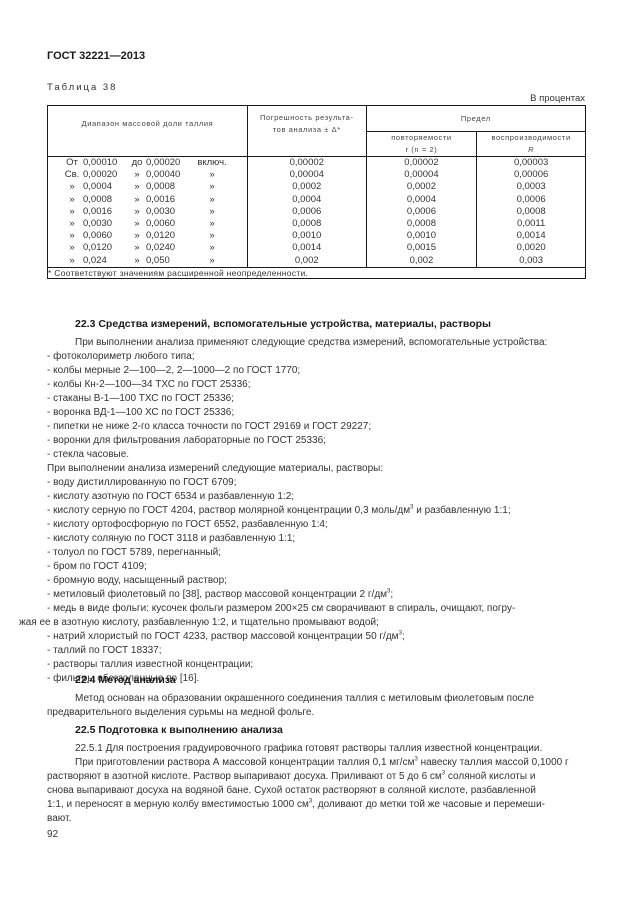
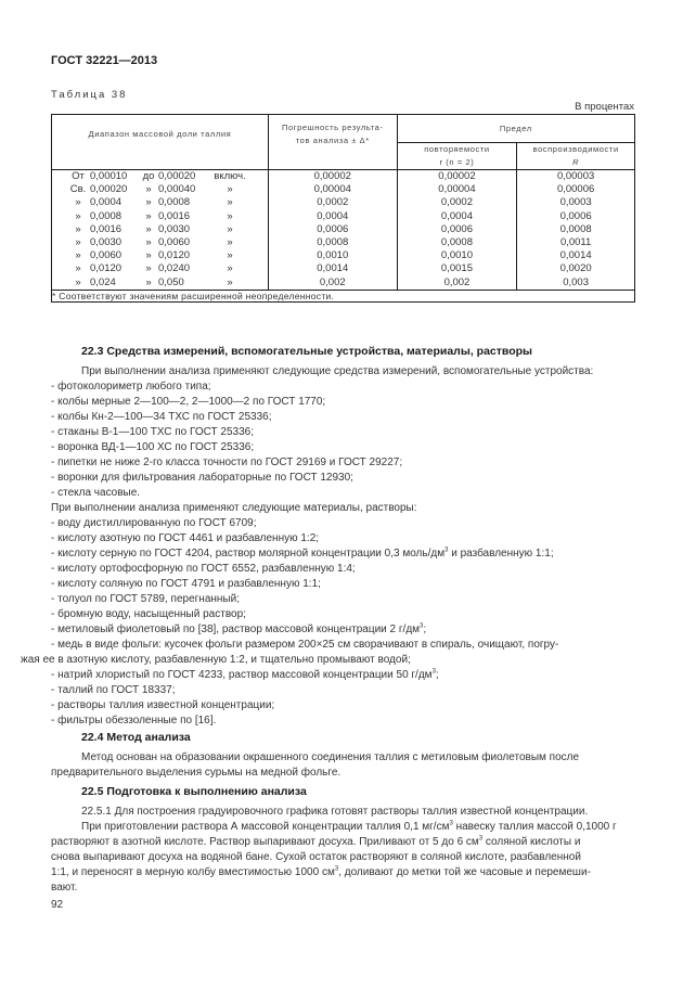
  ГОСТ 32221—2013
  Таблица 38
  В процентах
  Диапазон массовой доли таллия	Погрешность результа-тов анализа ± Δ*	Предел
  повторяемости r (n = 2)	воспроизводимости R
  От 0,00010 до 0,00020 включ.Св. 0,00020 » 0,00040 »» 0,0004 » 0,0008 »» 0,0008 » 0,0016 »» 0,0016 » 0,0030 »» 0,0030 » 0,0060 »» 0,0060 » 0,0120 »» 0,0120 » 0,0240 »» 0,024 » 0,050 »	0,000020,000040,00020,00040,00060,00080,00100,00140,002	0,000020,000040,00020,00040,00060,00080,00100,00150,002	0,000030,000060,00030,00060,00080,00110,00140,00200,003
  * Соответствуют значениям расширенной неопределенности.
  22.3 Средства измерений, вспомогательные устройства, материалы, растворы
  При выполнении анализа применяют следующие средства измерений, вспомогательные устройства:
  - фотоколориметр любого типа;
  - колбы мерные 2—100—2, 2—1000—2 по ГОСТ 1770;
  - колбы Кн-2—100—34 ТХС по ГОСТ 25336;
  - стаканы В-1—100 ТХС по ГОСТ 25336;
  - воронка ВД-1—100 ХС по ГОСТ 25336;
  - пипетки не ниже 2-го класса точности по ГОСТ 29169 и ГОСТ 29227;
- - воронки для фильтрования лабораторные по ГОСТ 25336;
+ - воронки для фильтрования лабораторные по ГОСТ 12930;
  - стекла часовые.
- При выполнении анализа измерений следующие материалы, растворы:
+ При выполнении анализа применяют следующие материалы, растворы:
  - воду дистиллированную по ГОСТ 6709;
- - кислоту азотную по ГОСТ 6534 и разбавленную 1:2;
+ - кислоту азотную по ГОСТ 4461 и разбавленную 1:2;
  - кислоту серную по ГОСТ 4204, раствор молярной концентрации 0,3 моль/дм и разбавленную 1:1;
  - кислоту ортофосфорную по ГОСТ 6552, разбавленную 1:4;
- - кислоту соляную по ГОСТ 3118 и разбавленную 1:1;
+ - кислоту соляную по ГОСТ 4791 и разбавленную 1:1;
  - толуол по ГОСТ 5789, перегнанный;
- - бром по ГОСТ 4109;
  - бромную воду, насыщенный раствор;
  - метиловый фиолетовый по [38], раствор массовой концентрации 2 г/дм ;
  - медь в виде фольги: кусочек фольги размером 200×25 см сворачивают в спираль, очищают, погру-
  жая ее в азотную кислоту, разбавленную 1:2, и тщательно промывают водой;
  - натрий хлористый по ГОСТ 4233, раствор массовой концентрации 50 г/дм ;
  - таллий по ГОСТ 18337;
  - растворы таллия известной концентрации;
  - фильтры обеззоленные по [16].
  22.4 Метод анализа
  Метод основан на образовании окрашенного соединения таллия с метиловым фиолетовым после
  предварительного выделения сурьмы на медной фольге.
  22.5 Подготовка к выполнению анализа
  22.5.1 Для построения градуировочного графика готовят растворы таллия известной концентрации.
  При приготовлении раствора А массовой концентрации таллия 0,1 мг/см навеску таллия массой 0,1000 г
  растворяют в азотной кислоте. Раствор выпаривают досуха. Приливают от 5 до 6 см соляной кислоты и
  снова выпаривают досуха на водяной бане. Сухой остаток растворяют в соляной кислоте, разбавленной
  1:1, и переносят в мерную колбу вместимостью 1000 см , доливают до метки той же часовые и перемеши-
  вают.
  92
